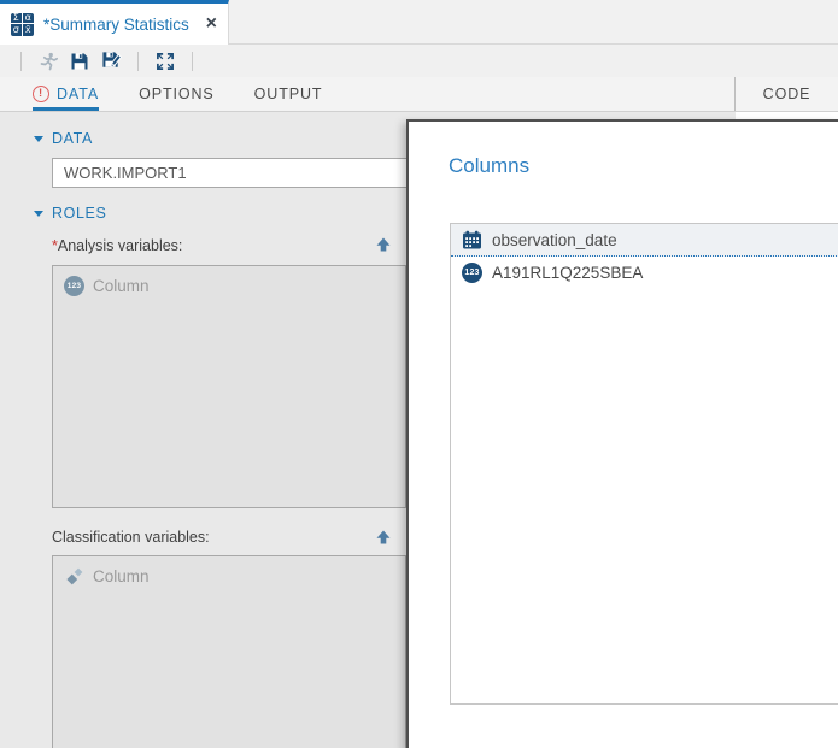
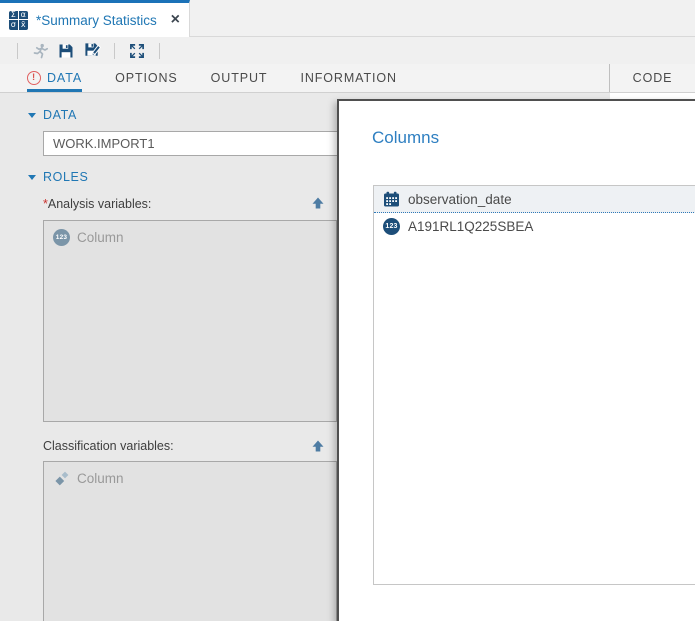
  Σ
  α
  σ
  x̄
  *Summary Statistics
  ×
  !
  DATA
  OPTIONS
  OUTPUT
+ INFORMATION
  CODE
  DATA
  WORK.IMPORT1
  ROLES
  *Analysis variables:
  Column
  Classification variables:
  Column
  Columns
  observation_date
  A191RL1Q225SBEA
